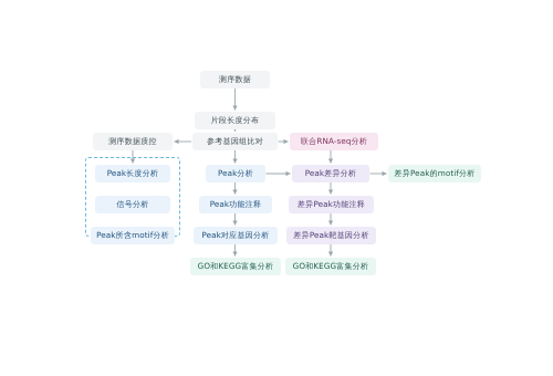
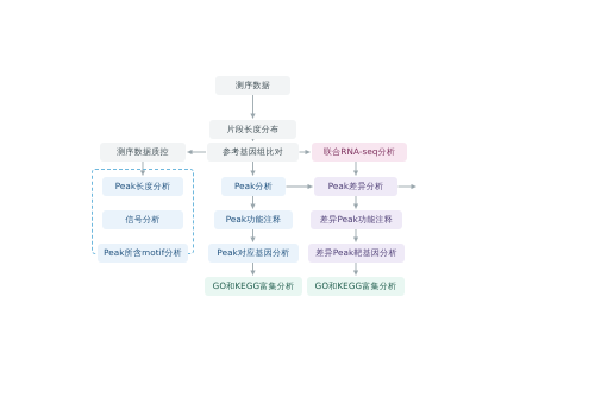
  测序数据
  片段长度分布
  参考基因组比对
  测序数据质控
  联合RNA-seq分析
  Peak长度分析
  信号分析
  Peak所含motif分析
  Peak分析
  Peak功能注释
  Peak对应基因分析
  GO和KEGG富集分析
  Peak差异分析
  差异Peak功能注释
  差异Peak靶基因分析
  GO和KEGG富集分析
- 差异Peak的motif分析
